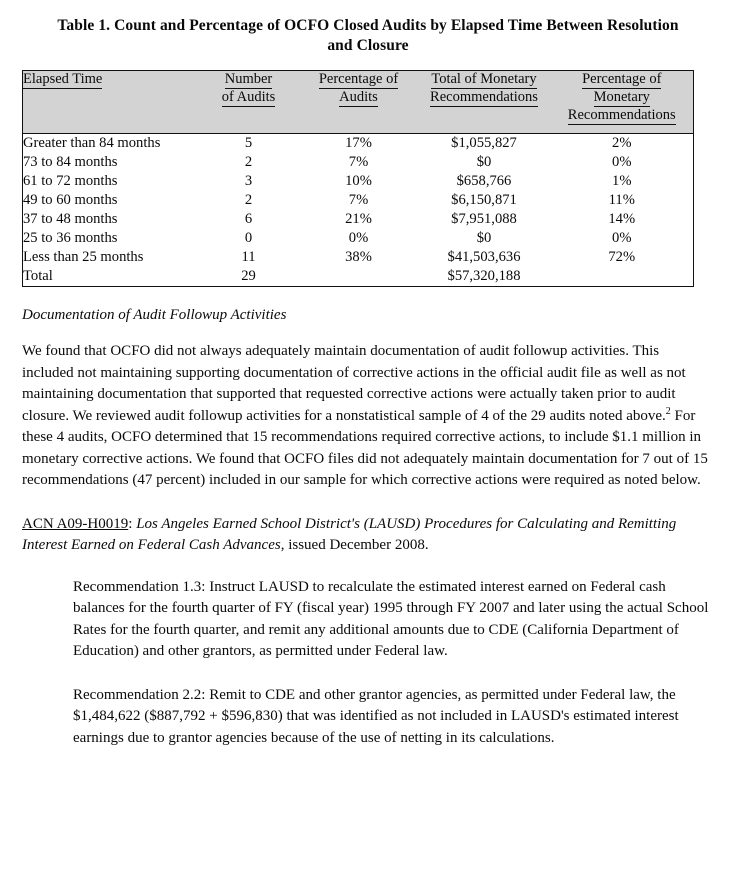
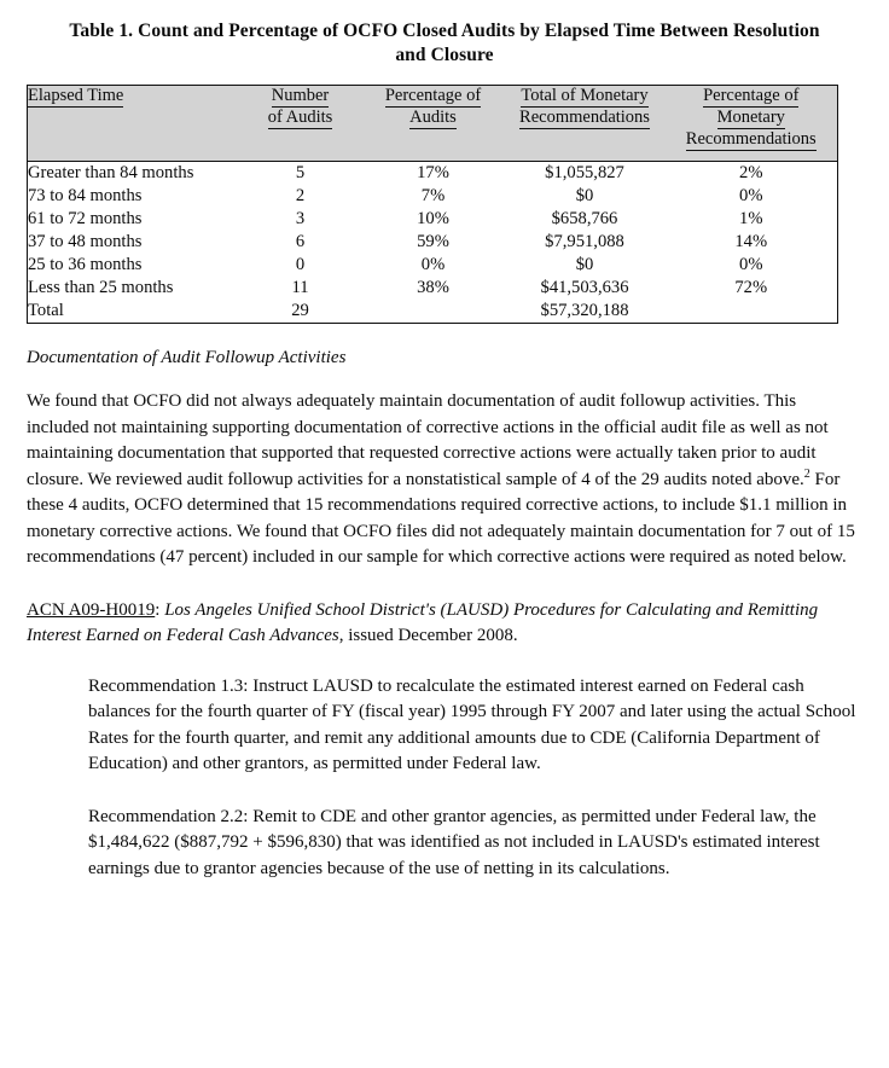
  Table 1. Count and Percentage of OCFO Closed Audits by Elapsed Time Between Resolution and Closure
  Elapsed Time	Number of Audits	Percentage of Audits	Total of Monetary Recommendations	Percentage of Monetary Recommendations
  Greater than 84 months	5	17%	$1,055,827	2%
  73 to 84 months	2	7%	$0	0%
  61 to 72 months	3	10%	$658,766	1%
- 49 to 60 months	2	7%	$6,150,871	11%
- 37 to 48 months	6	21%	$7,951,088	14%
+ 37 to 48 months	6	59%	$7,951,088	14%
  25 to 36 months	0	0%	$0	0%
  Less than 25 months	11	38%	$41,503,636	72%
  Total	29		$57,320,188
  Documentation of Audit Followup Activities
  We found that OCFO did not always adequately maintain documentation of audit followup activities. This included not maintaining supporting documentation of corrective actions in the official audit file as well as not maintaining documentation that supported that requested corrective actions were actually taken prior to audit closure. We reviewed audit followup activities for a nonstatistical sample of 4 of the 29 audits noted above.2 For these 4 audits, OCFO determined that 15 recommendations required corrective actions, to include $1.1 million in monetary corrective actions. We found that OCFO files did not adequately maintain documentation for 7 out of 15 recommendations (47 percent) included in our sample for which corrective actions were required as noted below.
- ACN A09-H0019: Los Angeles Earned School District's (LAUSD) Procedures for Calculating and Remitting Interest Earned on Federal Cash Advances, issued December 2008.
+ ACN A09-H0019: Los Angeles Unified School District's (LAUSD) Procedures for Calculating and Remitting Interest Earned on Federal Cash Advances, issued December 2008.
  Recommendation 1.3: Instruct LAUSD to recalculate the estimated interest earned on Federal cash balances for the fourth quarter of FY (fiscal year) 1995 through FY 2007 and later using the actual School Rates for the fourth quarter, and remit any additional amounts due to CDE (California Department of Education) and other grantors, as permitted under Federal law.
  Recommendation 2.2: Remit to CDE and other grantor agencies, as permitted under Federal law, the $1,484,622 ($887,792 + $596,830) that was identified as not included in LAUSD's estimated interest earnings due to grantor agencies because of the use of netting in its calculations.
